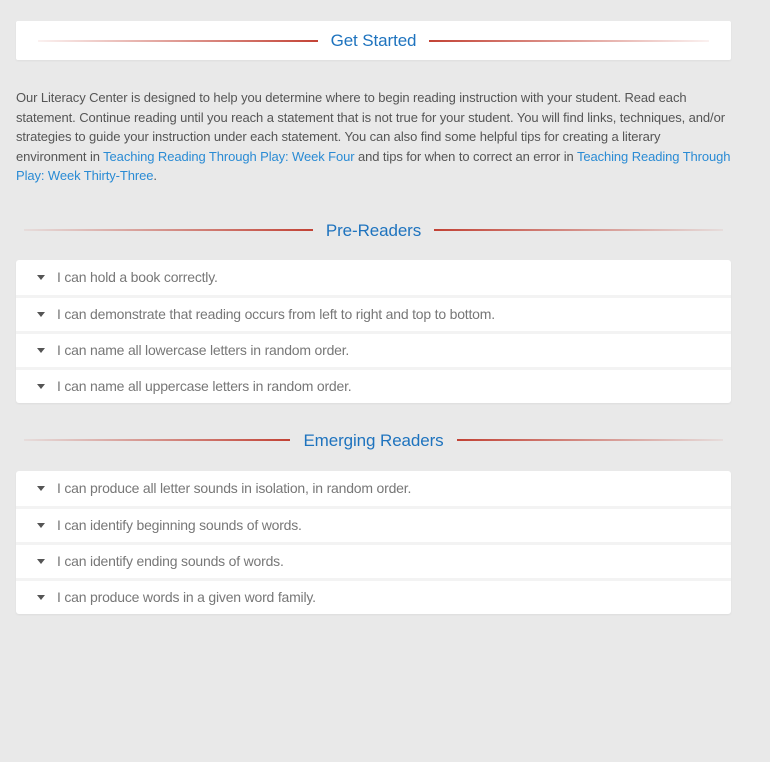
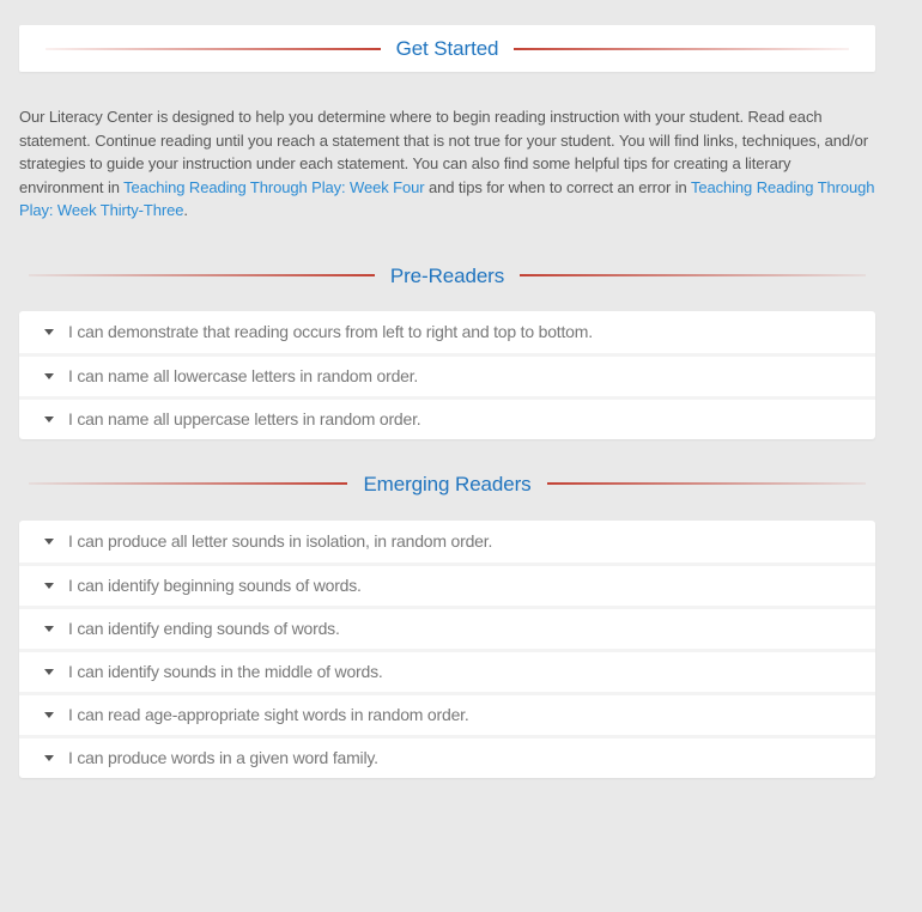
  Get Started
  Our Literacy Center is designed to help you determine where to begin reading instruction with your student. Read each statement. Continue reading until you reach a statement that is not true for your student. You will find links, techniques, and/or strategies to guide your instruction under each statement. You can also find some helpful tips for creating a literary environment in Teaching Reading Through Play: Week Four and tips for when to correct an error in Teaching Reading Through Play: Week Thirty-Three.
  Pre-Readers
- I can hold a book correctly.
  I can demonstrate that reading occurs from left to right and top to bottom.
  I can name all lowercase letters in random order.
  I can name all uppercase letters in random order.
  Emerging Readers
  I can produce all letter sounds in isolation, in random order.
  I can identify beginning sounds of words.
  I can identify ending sounds of words.
+ I can identify sounds in the middle of words.
+ I can read age-appropriate sight words in random order.
  I can produce words in a given word family.
